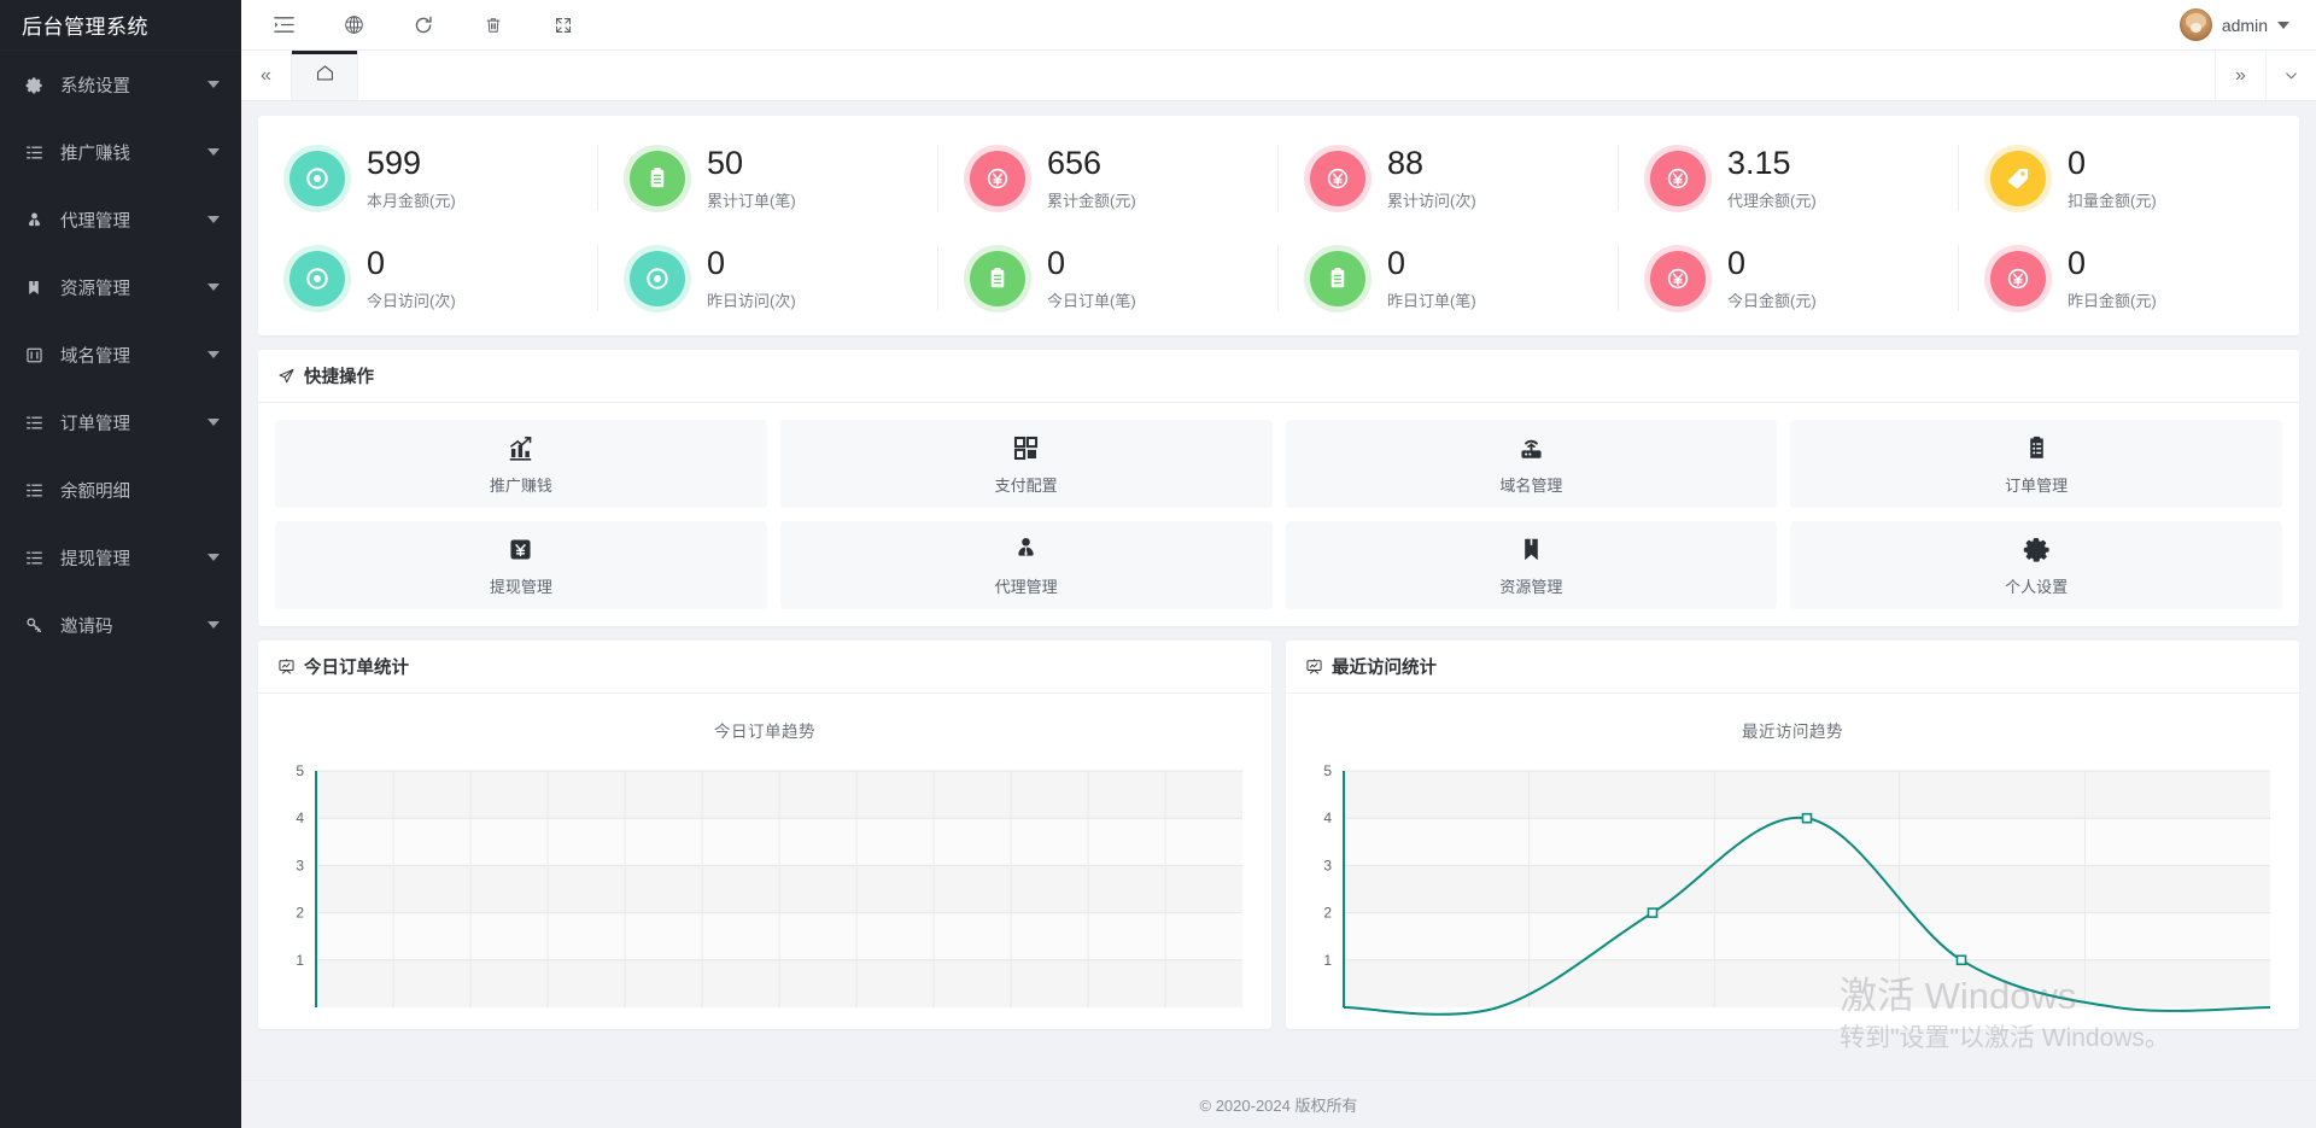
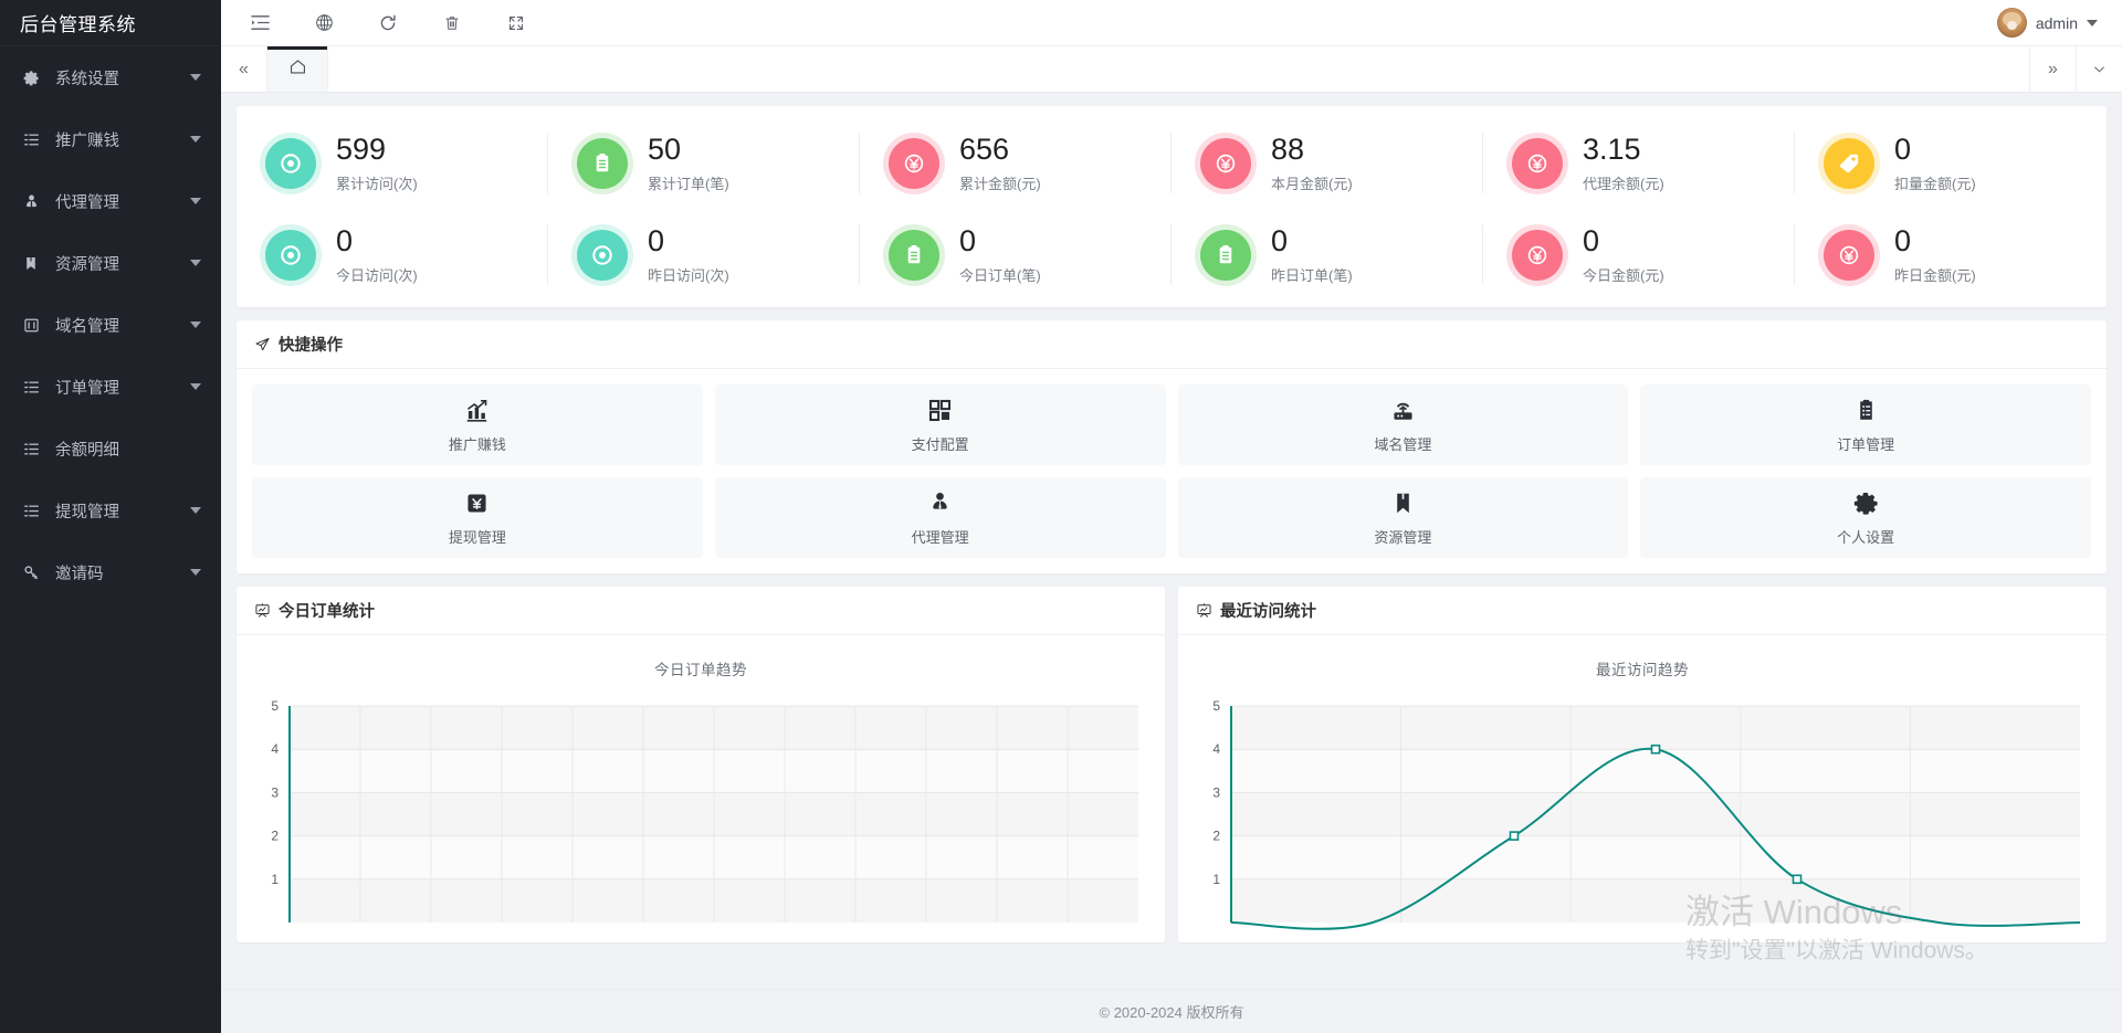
  后台管理系统
  系统设置
  推广赚钱
  代理管理
  资源管理
  域名管理
  订单管理
  余额明细
  提现管理
  邀请码
  admin
  «
  »
  599
- 本月金额(元)
+ 累计访问(次)
  50
  累计订单(笔)
  656
  累计金额(元)
  88
- 累计访问(次)
+ 本月金额(元)
  3.15
  代理余额(元)
  0
  扣量金额(元)
  0
  今日访问(次)
  0
  昨日访问(次)
  0
  今日订单(笔)
  0
  昨日订单(笔)
  0
  今日金额(元)
  0
  昨日金额(元)
  快捷操作
  推广赚钱
  支付配置
  域名管理
  订单管理
  提现管理
  代理管理
  资源管理
  个人设置
  今日订单统计
  今日订单趋势
  1
  2
  3
  4
  5
  最近访问统计
  最近访问趋势
  1
  2
  3
  4
  5
  激活 Windows
  转到"设置"以激活 Windows。
  © 2020-2024 版权所有
